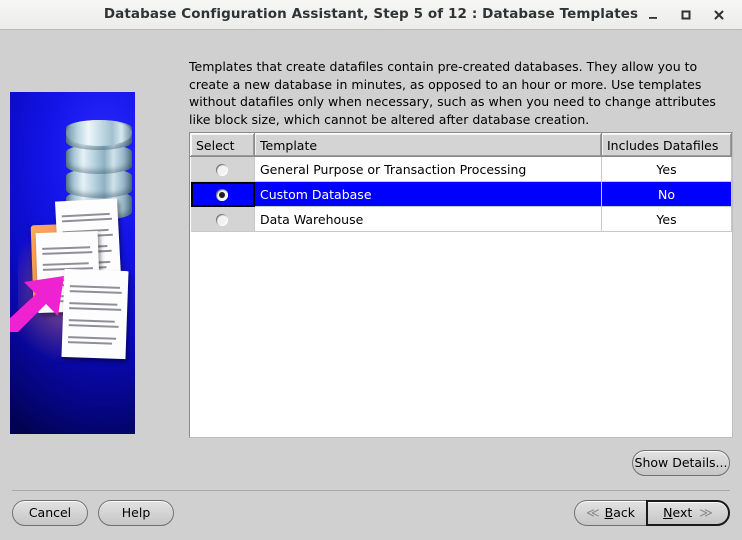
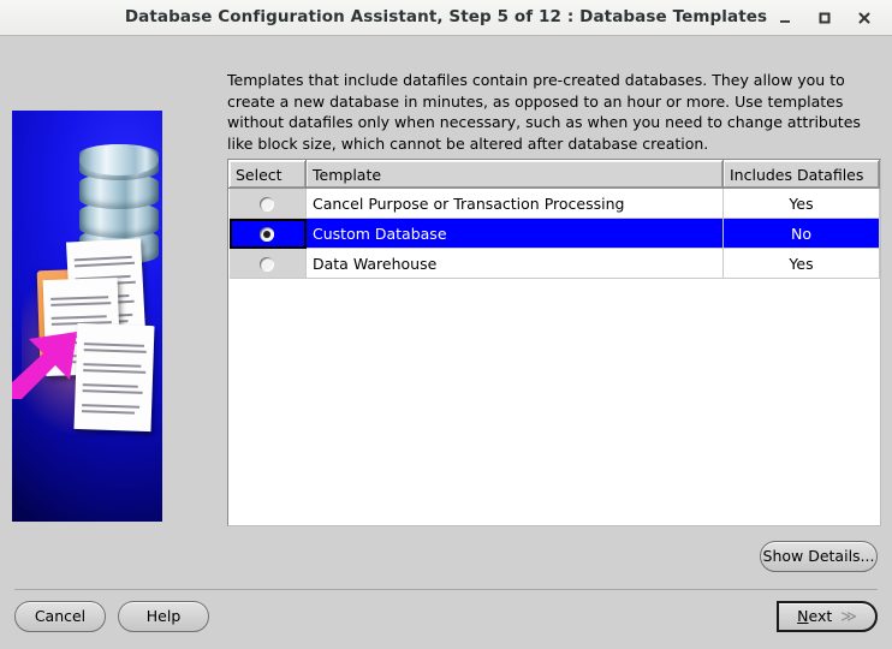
  Database Configuration Assistant, Step 5 of 12 : Database Templates
- Templates that create datafiles contain pre-created databases. They allow you to create a new database in minutes, as opposed to an hour or more. Use templates without datafiles only when necessary, such as when you need to change attributes like block size, which cannot be altered after database creation.
+ Templates that include datafiles contain pre-created databases. They allow you to create a new database in minutes, as opposed to an hour or more. Use templates without datafiles only when necessary, such as when you need to change attributes like block size, which cannot be altered after database creation.
  Select	Template	Includes Datafiles
- 	General Purpose or Transaction Processing	Yes
+ 	Cancel Purpose or Transaction Processing	Yes
  	Custom Database	No
  	Data Warehouse	Yes
  Show Details...
  Cancel
  Help
- ≪
- Back
  Next
  ≫
